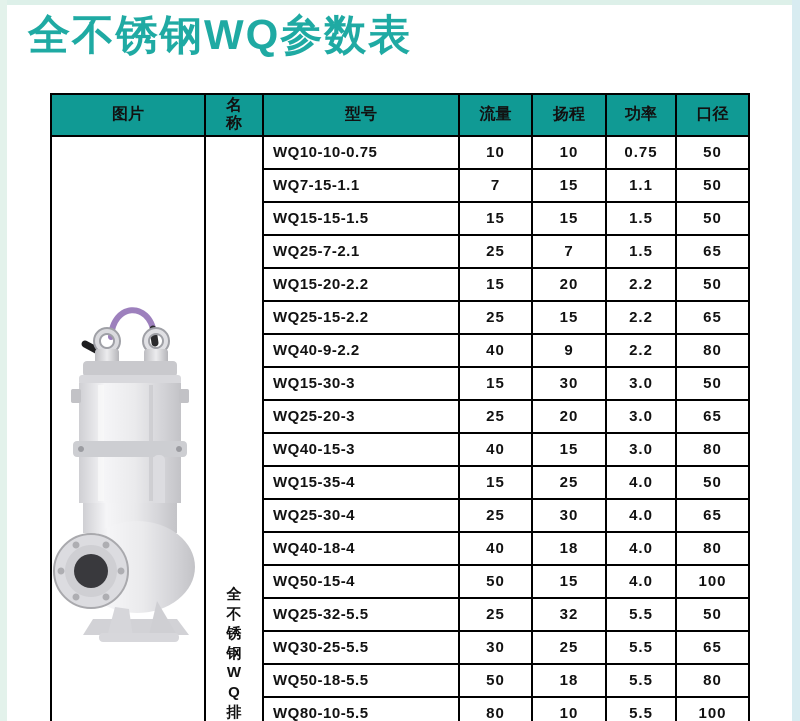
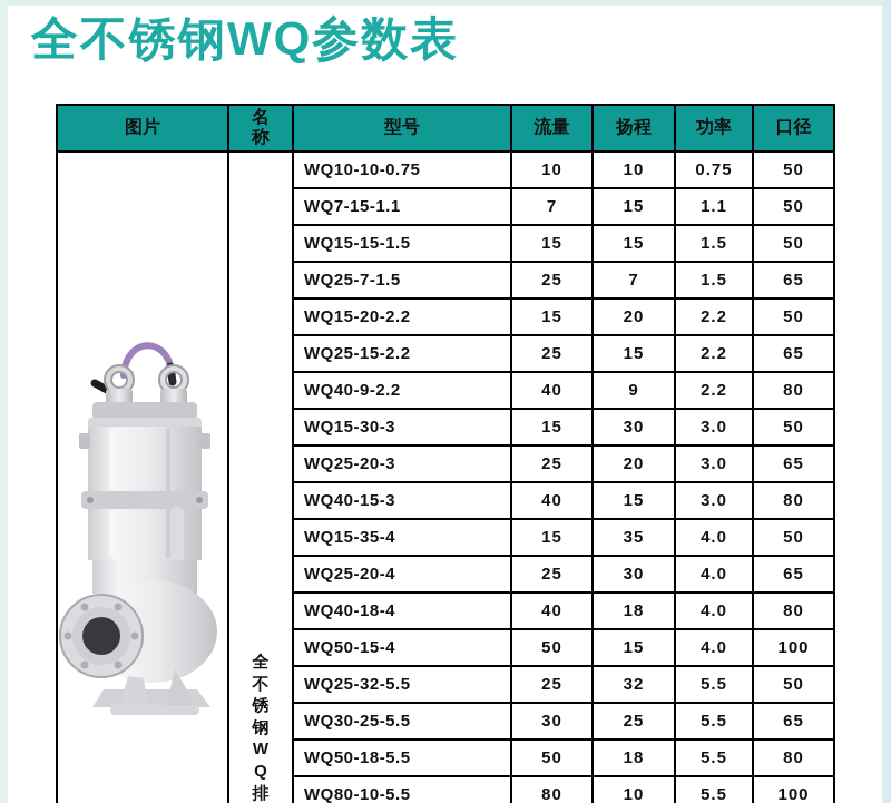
  全不锈钢WQ参数表
  图片	名称	型号	流量	扬程	功率	口径
  	全不锈钢WQ排	WQ10-10-0.75	10	10	0.75	50
  WQ7-15-1.1	7	15	1.1	50
  WQ15-15-1.5	15	15	1.5	50
- WQ25-7-2.1	25	7	1.5	65
+ WQ25-7-1.5	25	7	1.5	65
  WQ15-20-2.2	15	20	2.2	50
  WQ25-15-2.2	25	15	2.2	65
  WQ40-9-2.2	40	9	2.2	80
  WQ15-30-3	15	30	3.0	50
  WQ25-20-3	25	20	3.0	65
  WQ40-15-3	40	15	3.0	80
- WQ15-35-4	15	25	4.0	50
+ WQ15-35-4	15	35	4.0	50
- WQ25-30-4	25	30	4.0	65
+ WQ25-20-4	25	30	4.0	65
  WQ40-18-4	40	18	4.0	80
  WQ50-15-4	50	15	4.0	100
  WQ25-32-5.5	25	32	5.5	50
  WQ30-25-5.5	30	25	5.5	65
  WQ50-18-5.5	50	18	5.5	80
  WQ80-10-5.5	80	10	5.5	100
